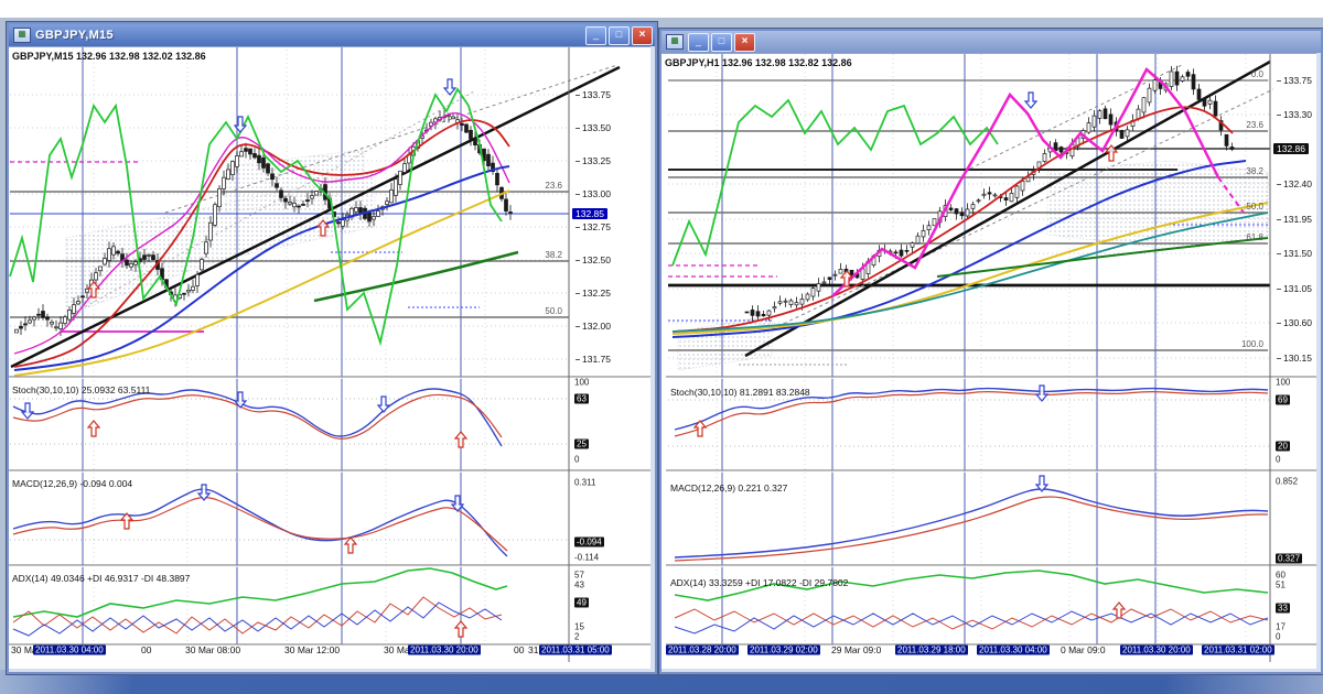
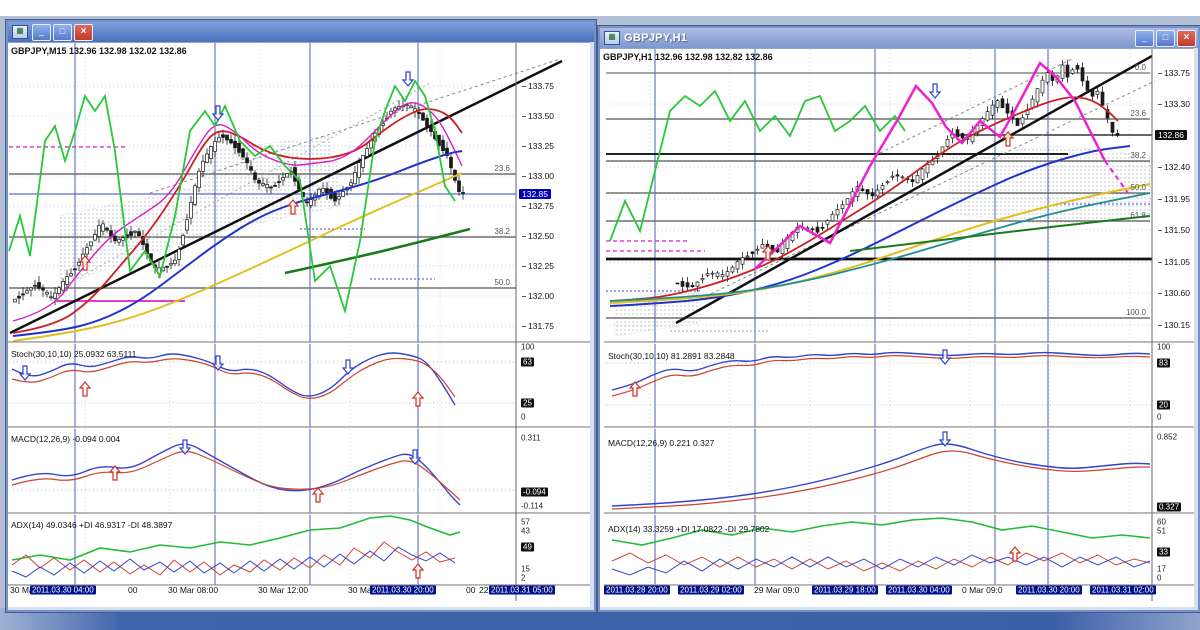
  ▦
- GBPJPY,M15
  _
  □
  ×
  GBPJPY,M15 132.96 132.98 132.02 132.86
  133.75
  133.50
  133.25
  133.00
  132.75
  132.50
  132.25
  132.00
  131.75
  132.85
  23.6
  38.2
  50.0
  Stoch(30,10,10) 25.0932 63.5111
  100
  63
  25
  0
  MACD(12,26,9) -0.094 0.004
  0.311
  -0.094
  -0.114
  ADX(14) 49.0346 +DI 46.9317 -DI 48.3897
  57
  43
  49
  15
  2
  30 M
  2011.03.30 04:00
  00
  30 Mar 08:00
  30 Mar 12:00
  30 M
  2011.03.30 20:00
  00
- 31
+ 22
  2011.03.31 05:00
  ▦
+ GBPJPY,H1
  _
  □
  ×
  GBPJPY,H1 132.96 132.98 132.82 132.86
  133.75
  133.30
  132.40
  131.95
  131.50
  131.05
  130.60
  130.15
  132.86
  0.0
  23.6
  38.2
  50.0
  61.8
  100.0
  Stoch(30,10,10) 81.2891 83.2848
  100
- 69
+ 83
  20
  0
  MACD(12,26,9) 0.221 0.327
  0.852
  0.327
  ADX(14) 33.3259 +DI 17.0822 -DI 29.7802
  60
  51
  33
  17
  0
  2011.03.28 20:00
  2011.03.29 02:00
  29 Mar 09:0
  2011.03.29 18:00
  2011.03.30 04:00
  0 Mar 09:0
  2011.03.30 20:00
  2011.03.31 02:00
